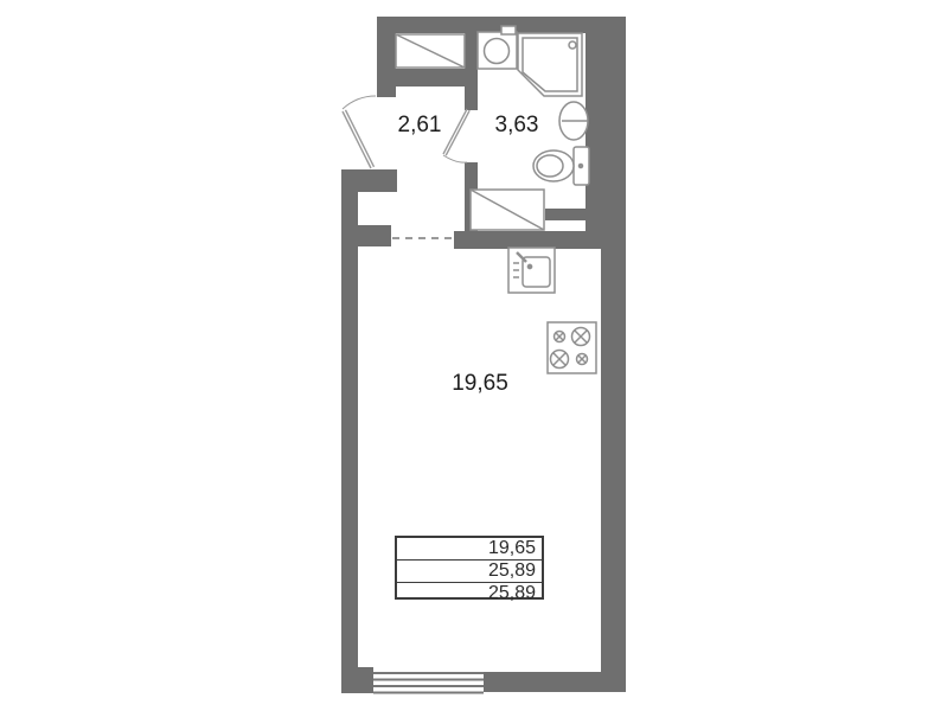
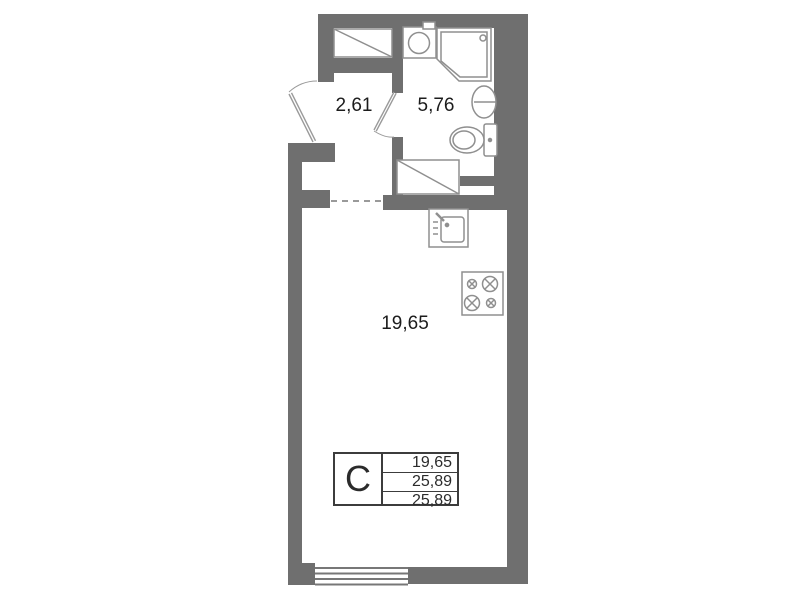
  2,61
- 3,63
+ 5,76
  19,65
+ С
  19,65
  25,89
  25,89
